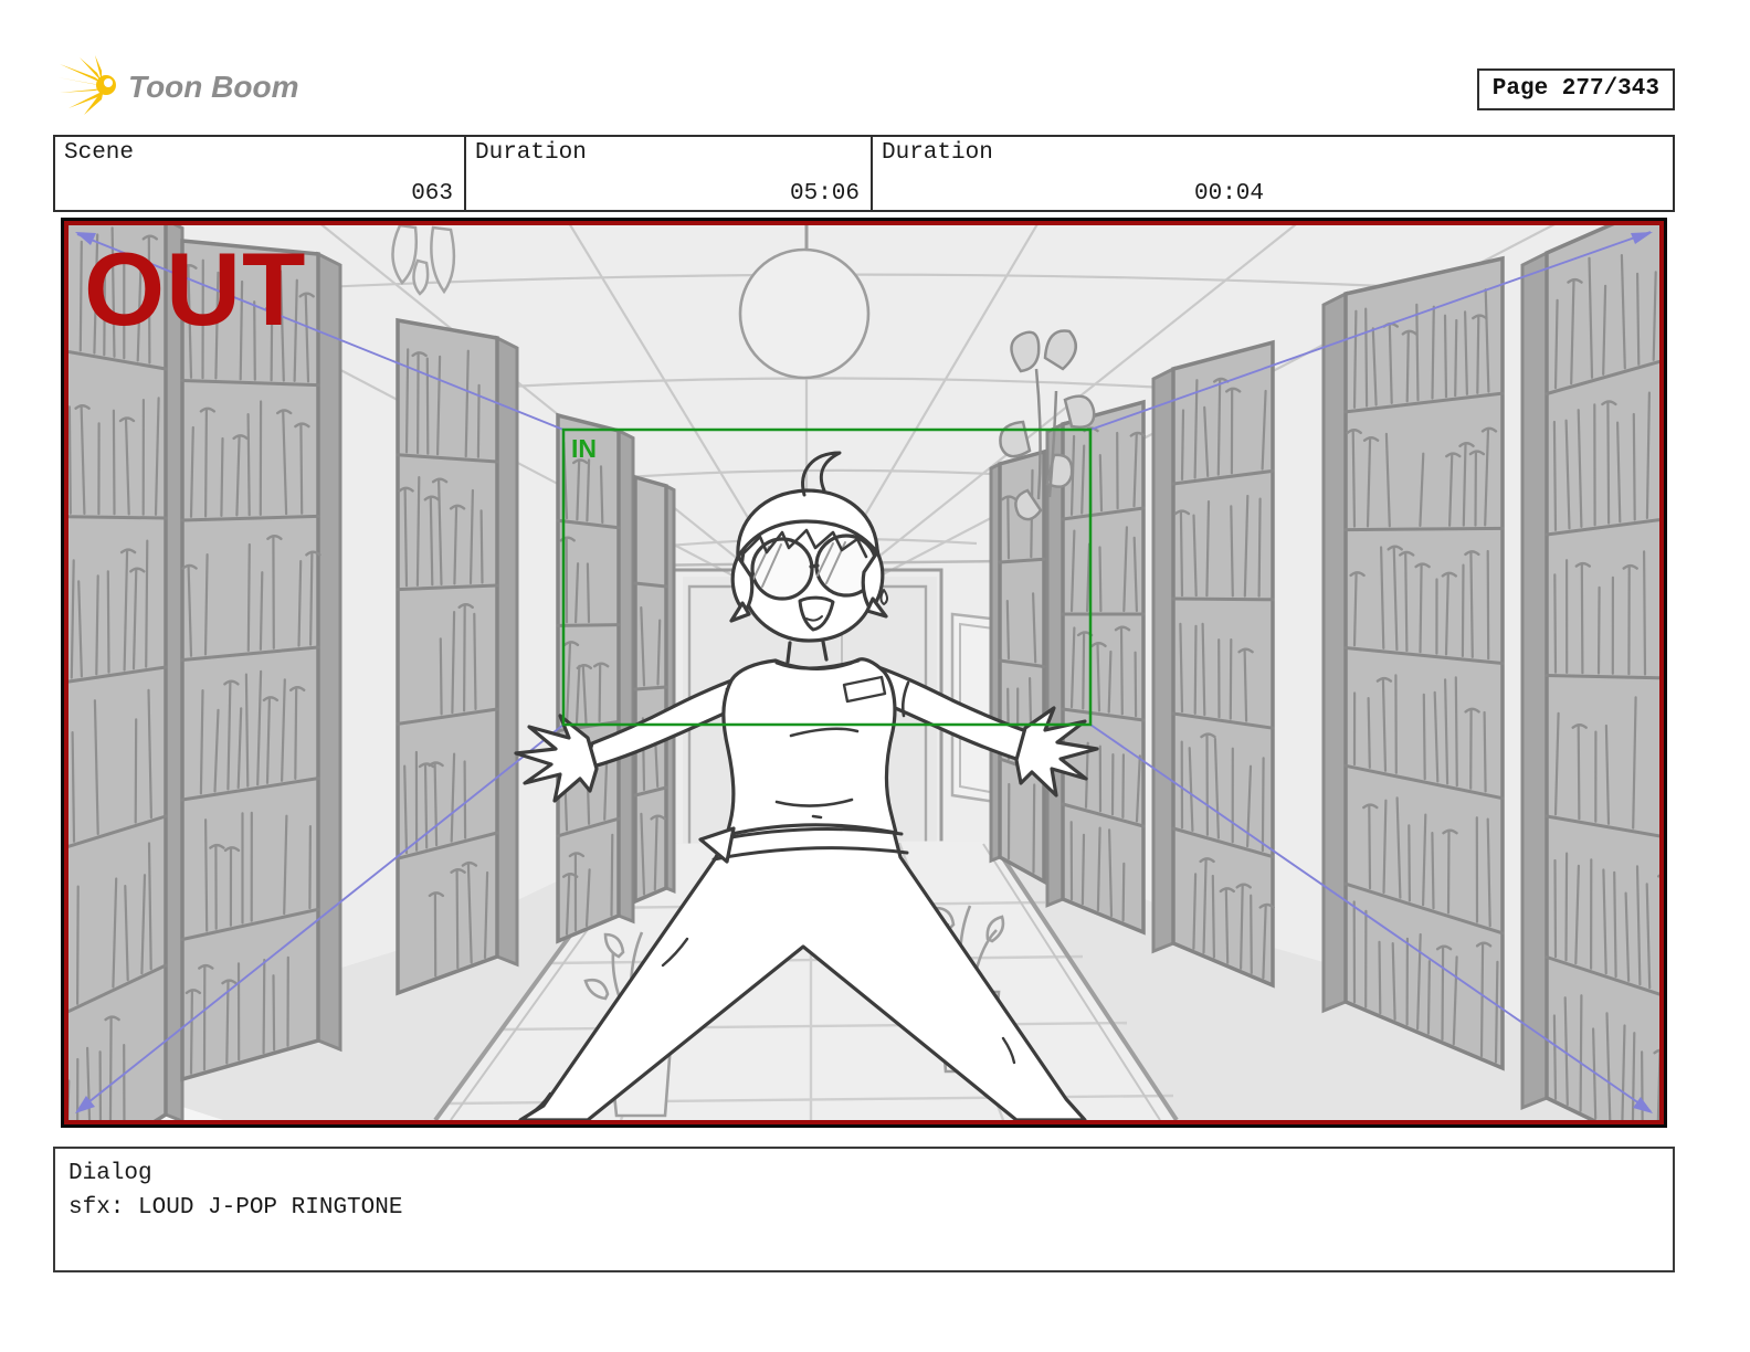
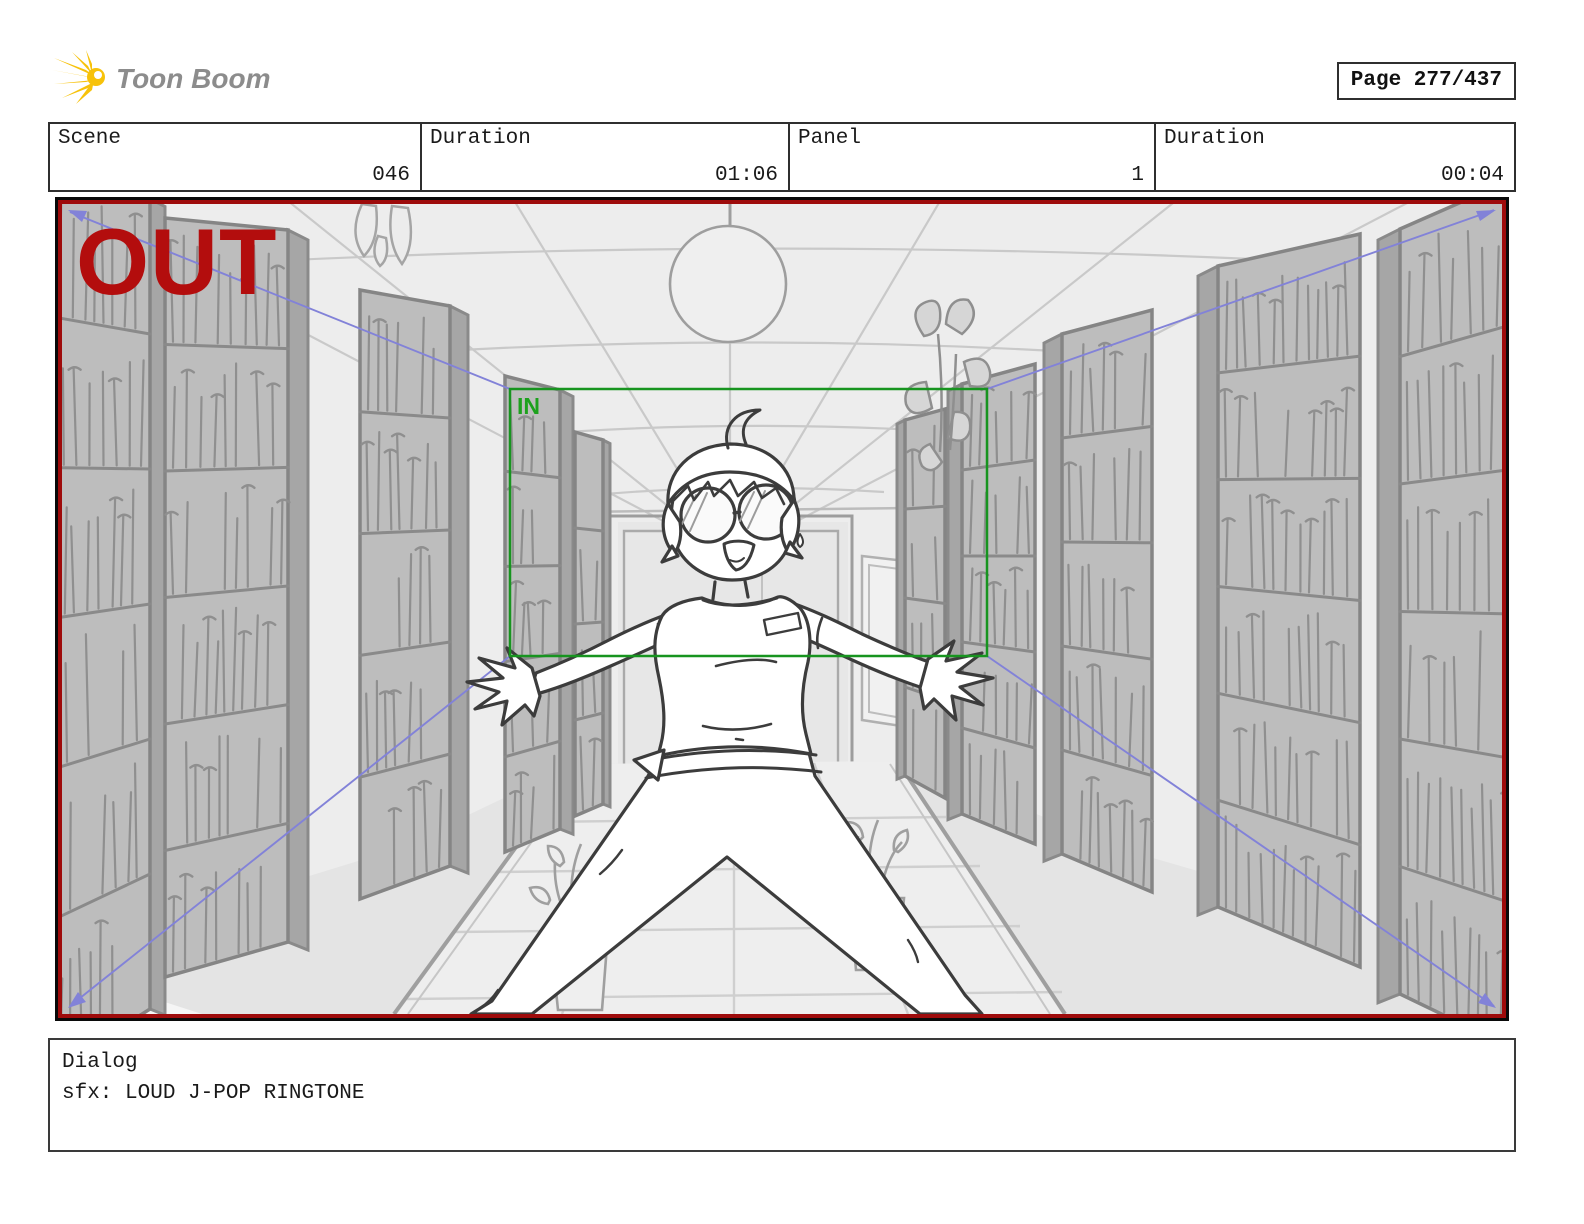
  Toon Boom
- Page 277/343
+ Page 277/437
  Scene
- 063
+ 046
  Duration
- 05:06
+ 01:06
+ Panel
+ 1
  Duration
  00:04
  IN
  OUT
  Dialog
  sfx: LOUD J-POP RINGTONE
